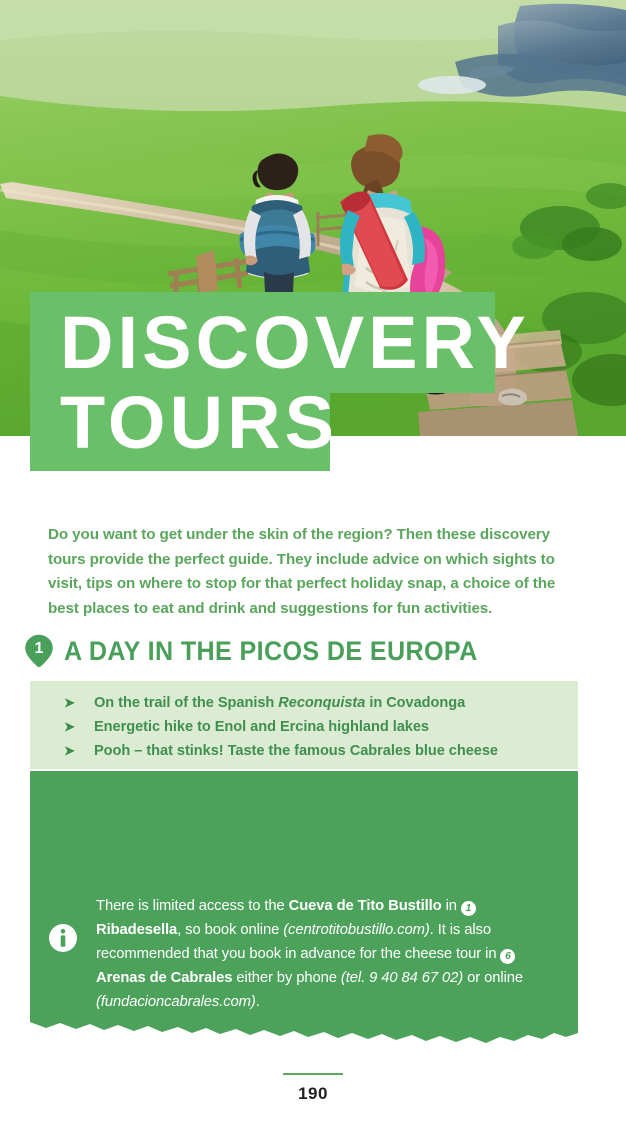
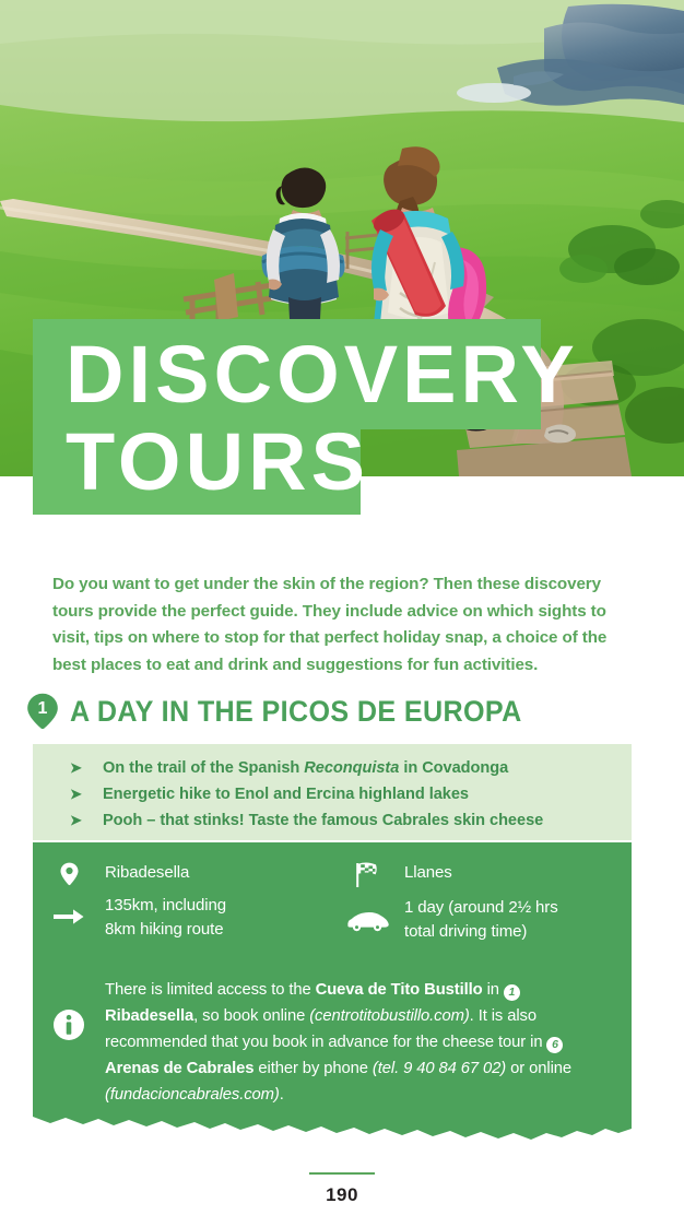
  DISCOVERY
  TOURS
  Do you want to get under the skin of the region? Then these discovery tours provide the perfect guide. They include advice on which sights to visit, tips on where to stop for that perfect holiday snap, a choice of the best places to eat and drink and suggestions for fun activities.
  1
  A DAY IN THE PICOS DE EUROPA
  ➤
  On the trail of the Spanish Reconquista in Covadonga
  ➤
  Energetic hike to Enol and Ercina highland lakes
  ➤
- Pooh – that stinks! Taste the famous Cabrales blue cheese
+ Pooh – that stinks! Taste the famous Cabrales skin cheese
+ Ribadesella
+ 135km, including
+ 8km hiking route
+ Llanes
+ 1 day (around 2½ hrs
+ total driving time)
  There is limited access to the Cueva de Tito Bustillo in 1Ribadesella, so book online (centrotitobustillo.com). It is also recommended that you book in advance for the cheese tour in 6Arenas de Cabrales either by phone (tel. 9 40 84 67 02) or online (fundacioncabrales.com).
  190
